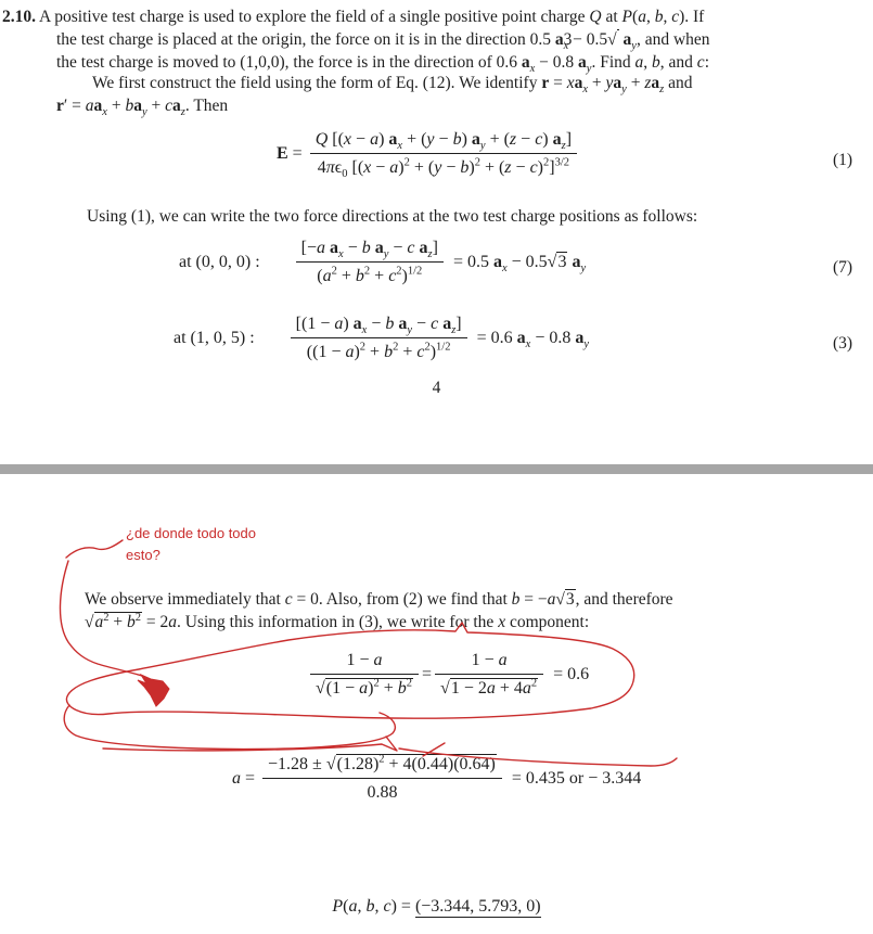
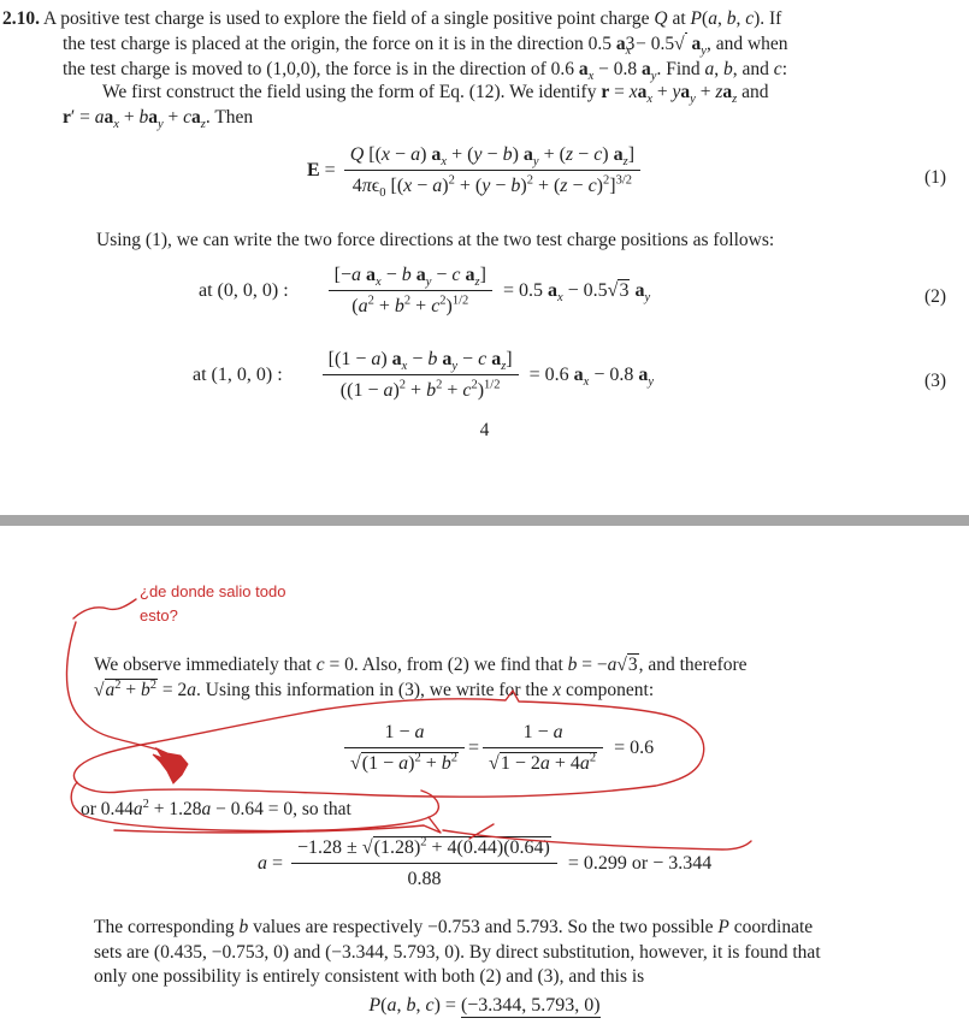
  2.10. A positive test charge is used to explore the field of a single positive point charge Q at P(a, b, c). If
  the test charge is placed at the origin, the force on it is in the direction 0.5 ax − 0.5√ ay, and when
  the test charge is moved to (1,0,0), the force is in the direction of 0.6 ax − 0.8 ay. Find a, b, and c:
  We first construct the field using the form of Eq. (12). We identify r = xax + yay + zaz and
  r′ = aax + bay + caz. Then
  E =
  Q [(x − a) ax + (y − b) ay + (z − c) az]
  4πϵ0 [(x − a)2 + (y − b)2 + (z − c)2]3/2
  (1)
  Using (1), we can write the two force directions at the two test charge positions as follows:
  at (0, 0, 0) :
  [−a ax − b ay − c az]
  (a2 + b2 + c2)1/2
  = 0.5 ax − 0.5√3 ay
- (7)
+ (2)
- at (1, 0, 5) :
+ at (1, 0, 0) :
  [(1 − a) ax − b ay − c az]
  ((1 − a)2 + b2 + c2)1/2
  = 0.6 ax − 0.8 ay
  (3)
  4
- ¿de donde todo todo esto?
+ ¿de donde salio todo esto?
  We observe immediately that c = 0. Also, from (2) we find that b = −a√3, and therefore
  √a2 + b2 = 2a. Using this information in (3), we write for the x component:
  1 − a
  √(1 − a)2 + b2
  =
  1 − a
  √1 − 2a + 4a2
  = 0.6
+ or 0.44a2 + 1.28a − 0.64 = 0, so that
  a =
  −1.28 ± √(1.28)2 + 4(0.44)(0.64)
  0.88
- = 0.435 or − 3.344
+ = 0.299 or − 3.344
+ The corresponding b values are respectively −0.753 and 5.793. So the two possible P coordinate
+ sets are (0.435, −0.753, 0) and (−3.344, 5.793, 0). By direct substitution, however, it is found that
+ only one possibility is entirely consistent with both (2) and (3), and this is
  P(a, b, c) = (−3.344, 5.793, 0)
